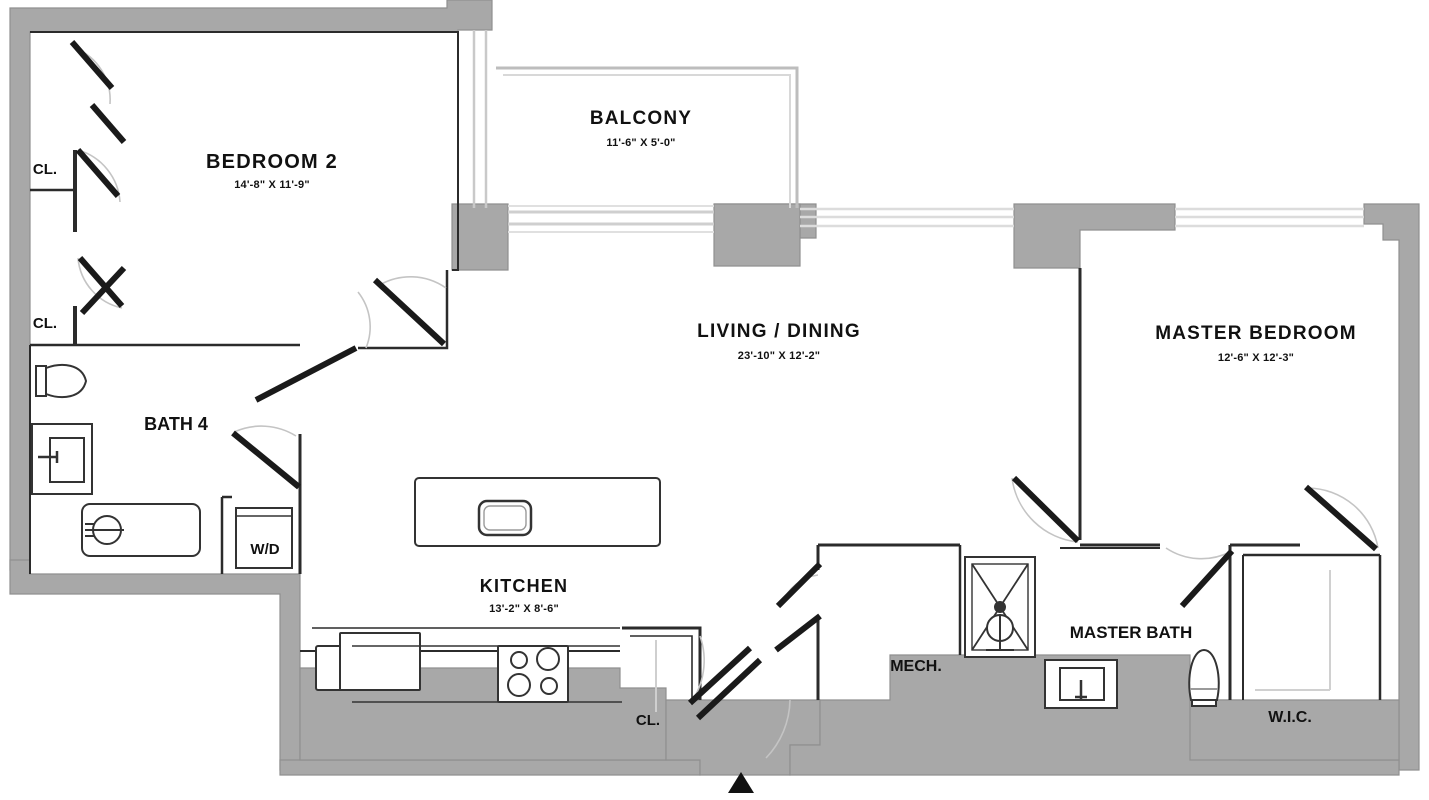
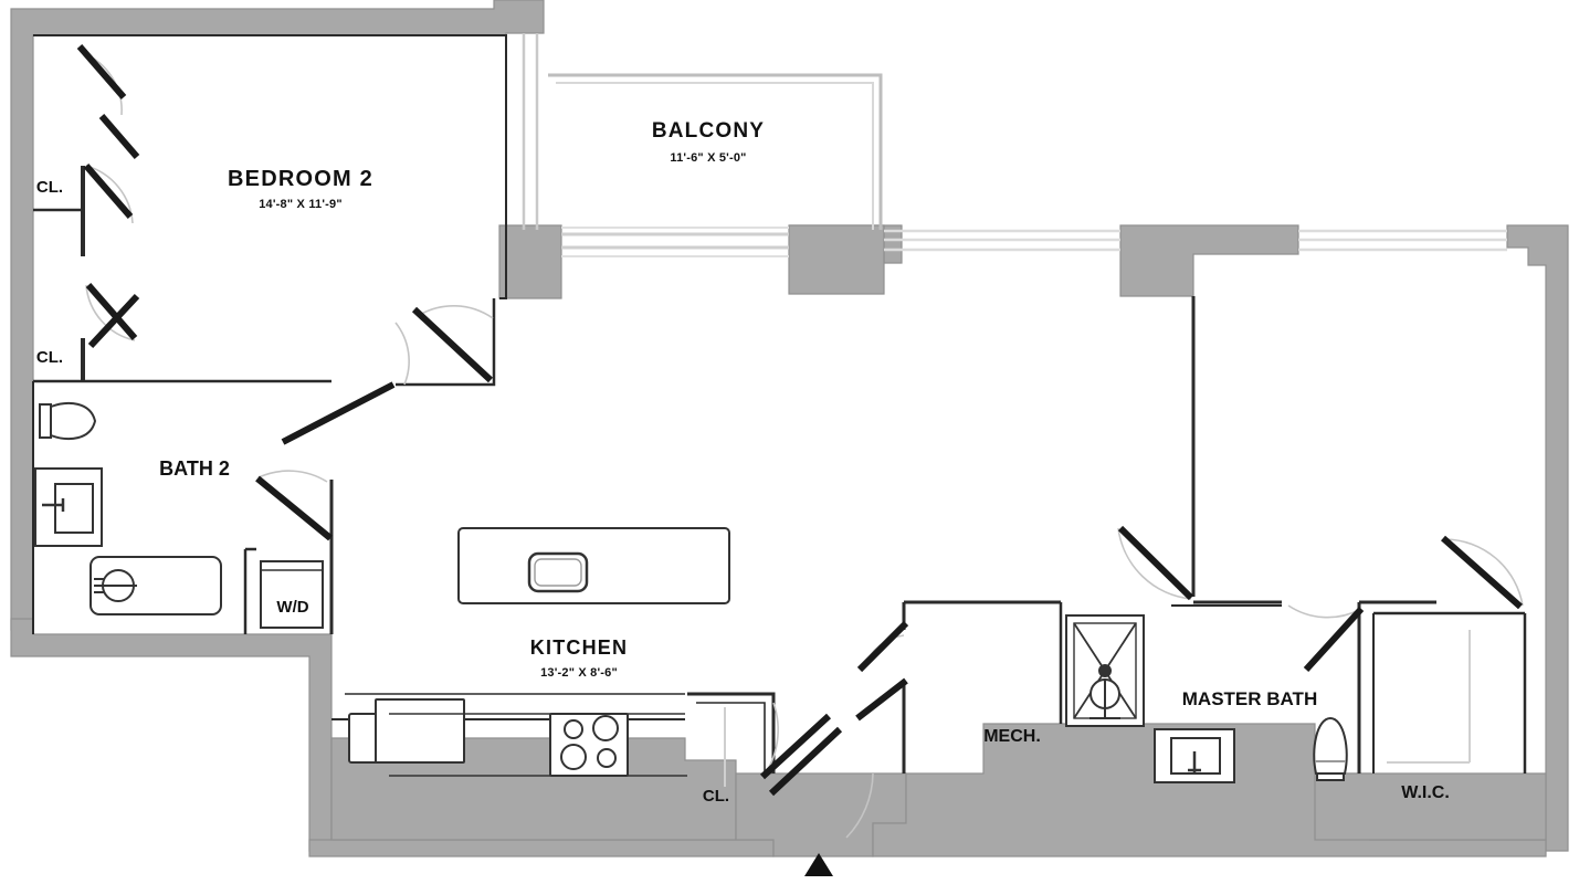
  BEDROOM 2
  14'-8" X 11'-9"
  BALCONY
  11'-6" X 5'-0"
- LIVING / DINING
- 23'-10" X 12'-2"
- MASTER BEDROOM
- 12'-6" X 12'-3"
  KITCHEN
  13'-2" X 8'-6"
  CL.
  CL.
- BATH 4
+ BATH 2
  W/D
  CL.
  MECH.
  MASTER BATH
  W.I.C.
